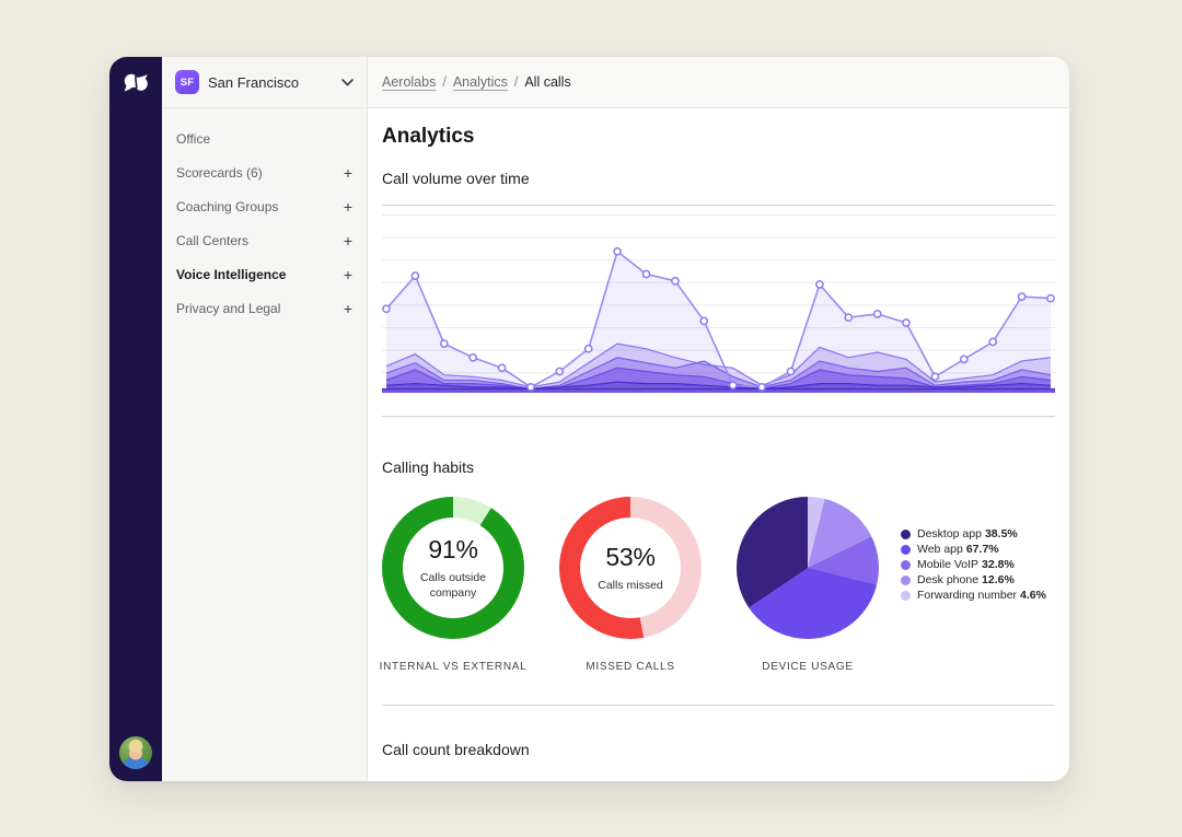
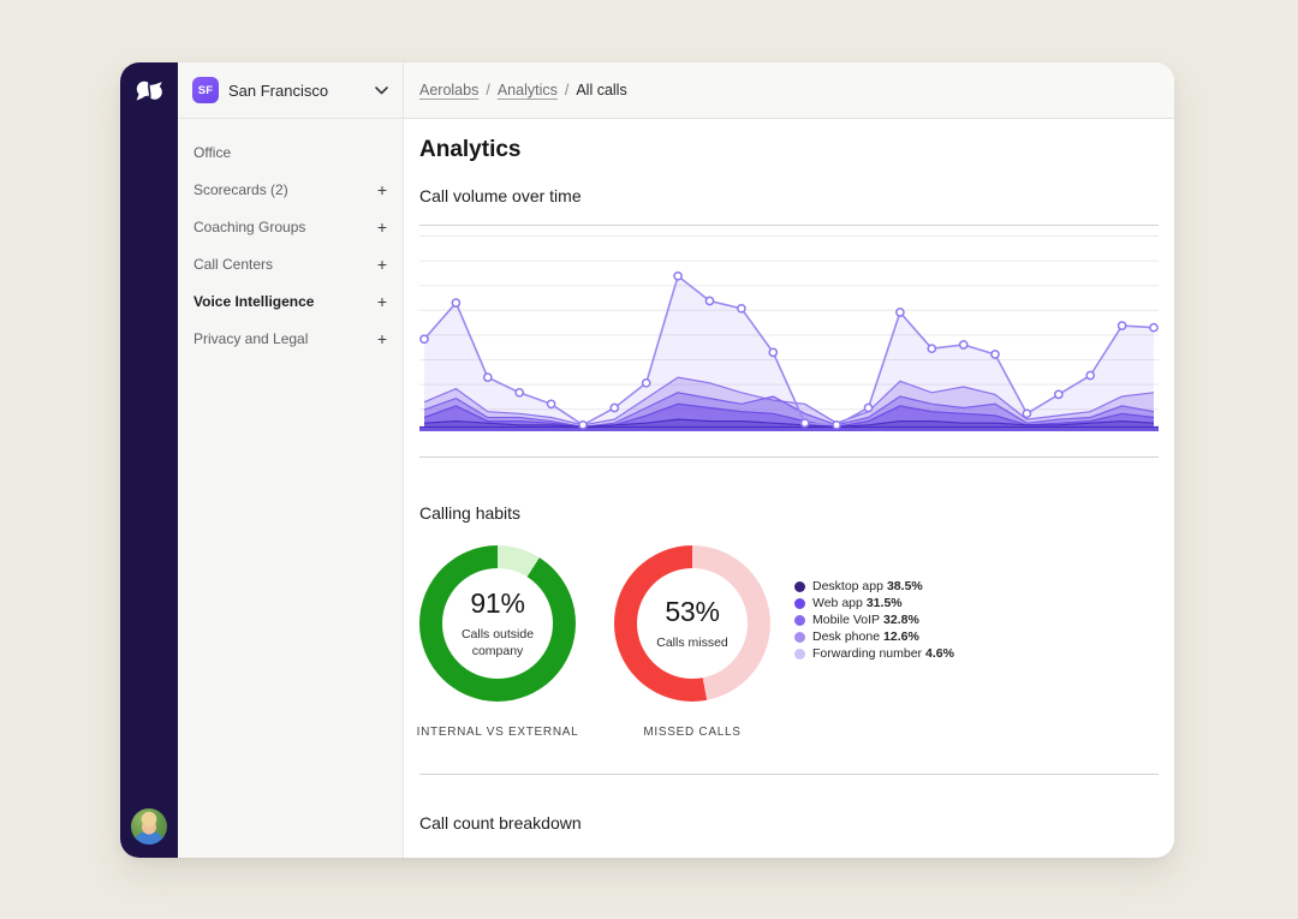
  SF
  San Francisco
  Office
- Scorecards (6)
+ Scorecards (2)
  +
  Coaching Groups
  +
  Call Centers
  +
  Voice Intelligence
  +
  Privacy and Legal
  +
  Aerolabs
  /
  Analytics
  /
  All calls
  Analytics
  Call volume over time
  Calling habits
  91%
  Calls outside company
  INTERNAL VS EXTERNAL
  53%
  Calls missed
  MISSED CALLS
- DEVICE USAGE
  Desktop app 38.5%
- Web app 67.7%
+ Web app 31.5%
  Mobile VoIP 32.8%
  Desk phone 12.6%
  Forwarding number 4.6%
  Call count breakdown
